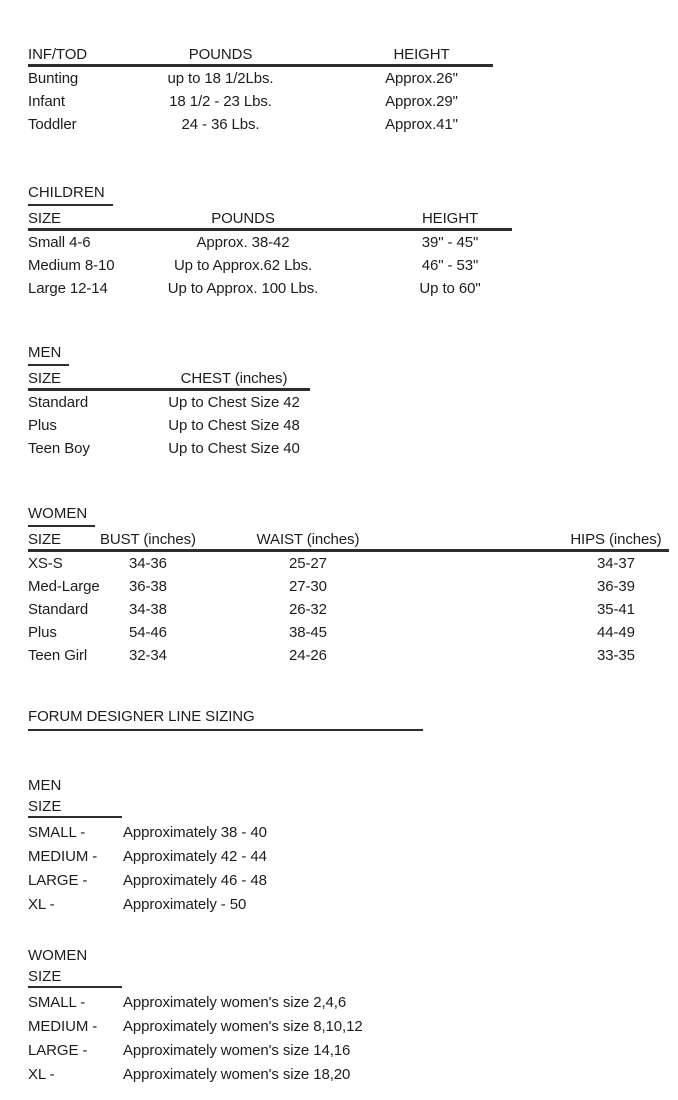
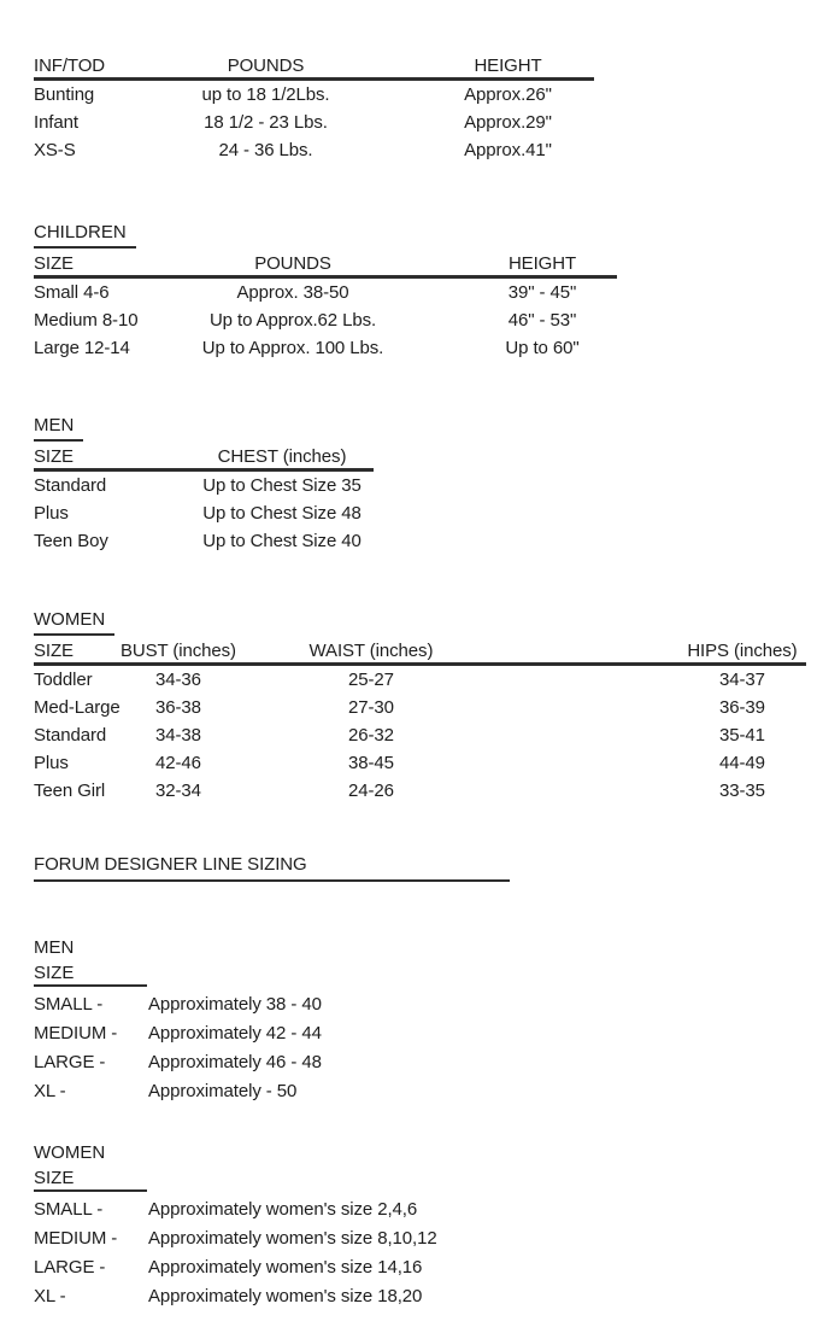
  INF/TOD	POUNDS		HEIGHT
  Bunting	up to 18 1/2Lbs.		Approx.26"
  Infant	18 1/2 - 23 Lbs.		Approx.29"
- Toddler	24 - 36 Lbs.		Approx.41"
+ XS-S	24 - 36 Lbs.		Approx.41"
  CHILDREN
  SIZE	POUNDS		HEIGHT
- Small 4-6	Approx. 38-42		39" - 45"
+ Small 4-6	Approx. 38-50		39" - 45"
  Medium 8-10	Up to Approx.62 Lbs.		46" - 53"
  Large 12-14	Up to Approx. 100 Lbs.		Up to 60"
  MEN
  SIZE	CHEST (inches)
- Standard	Up to Chest Size 42
+ Standard	Up to Chest Size 35
  Plus	Up to Chest Size 48
  Teen Boy	Up to Chest Size 40
  WOMEN
  SIZE	BUST (inches)	WAIST (inches)		HIPS (inches)
- XS-S	34-36	25-27		34-37
+ Toddler	34-36	25-27		34-37
  Med-Large	36-38	27-30		36-39
  Standard	34-38	26-32		35-41
- Plus	54-46	38-45		44-49
+ Plus	42-46	38-45		44-49
  Teen Girl	32-34	24-26		33-35
  FORUM DESIGNER LINE SIZING
  MEN
  SIZE
  SMALL -
  Approximately 38 - 40
  MEDIUM -
  Approximately 42 - 44
  LARGE -
  Approximately 46 - 48
  XL -
  Approximately - 50
  WOMEN
  SIZE
  SMALL -
  Approximately women's size 2,4,6
  MEDIUM -
  Approximately women's size 8,10,12
  LARGE -
  Approximately women's size 14,16
  XL -
  Approximately women's size 18,20
